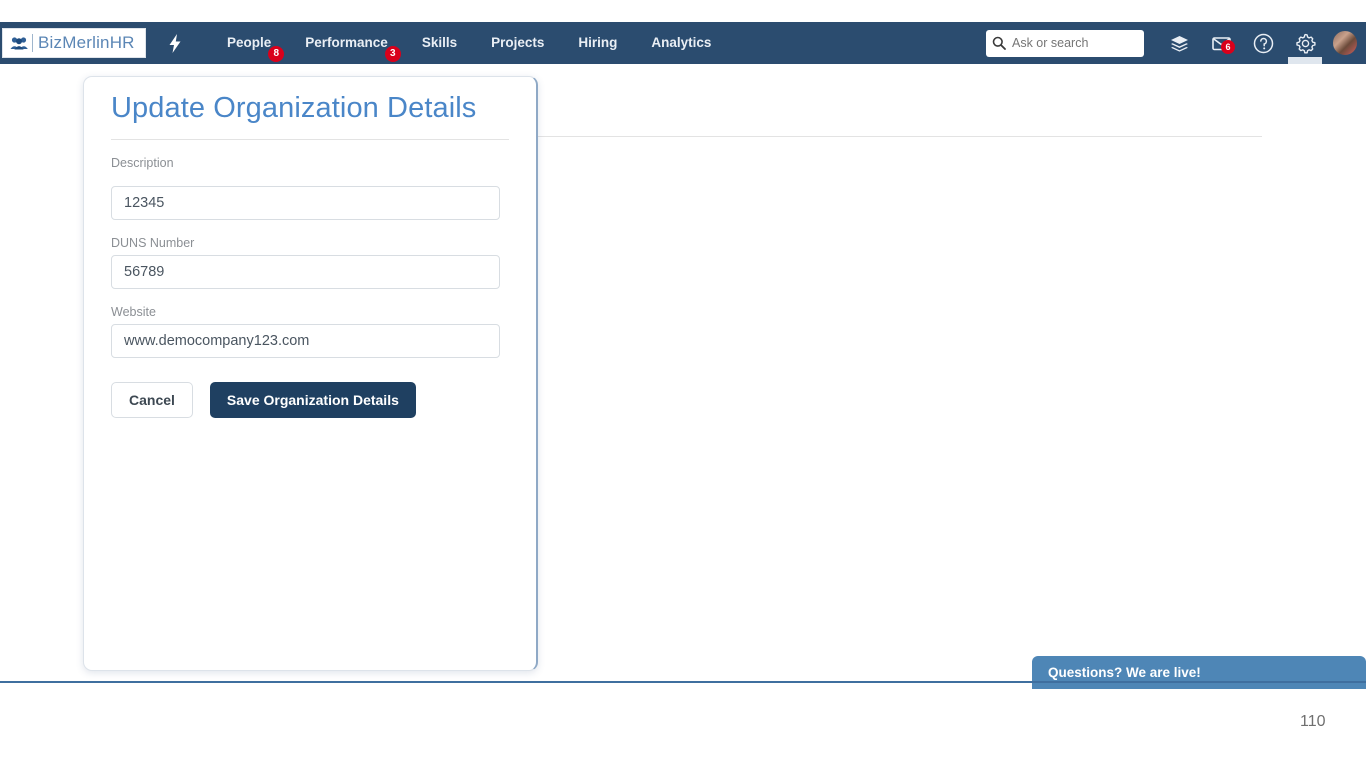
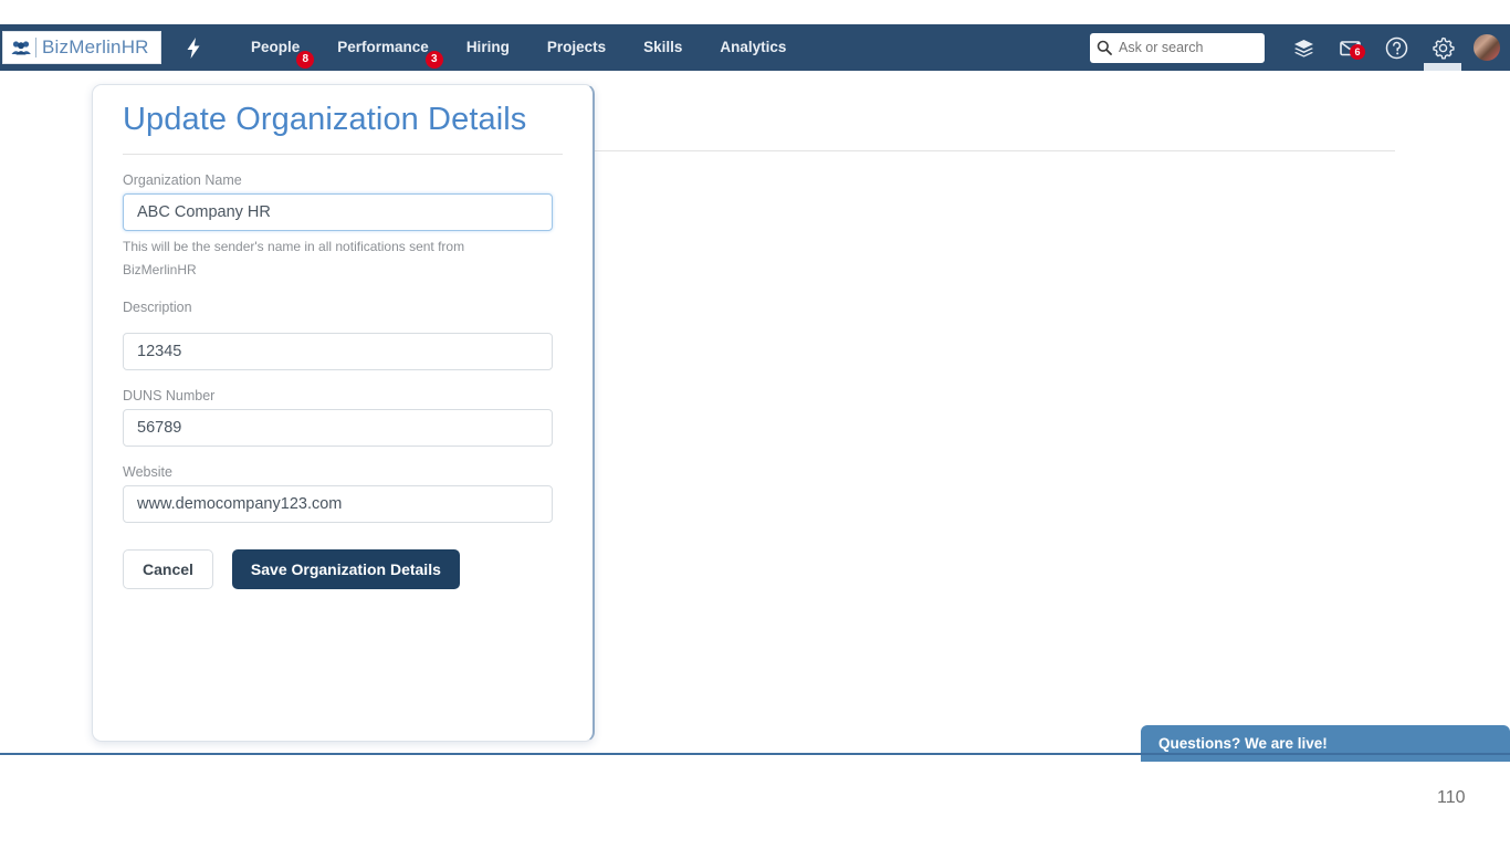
  BizMerlinHR
  People
  8
  Performance
  3
- Skills
+ Hiring
  Projects
- Hiring
+ Skills
  Analytics
  Ask or search
  6
  Update Organization Details
+ Organization Name
+ ABC Company HR
+ This will be the sender's name in all notifications sent from BizMerlinHR
  Description
  12345
  DUNS Number
  56789
  Website
  www.democompany123.com
  Cancel
  Save Organization Details
  Questions? We are live!
  110
